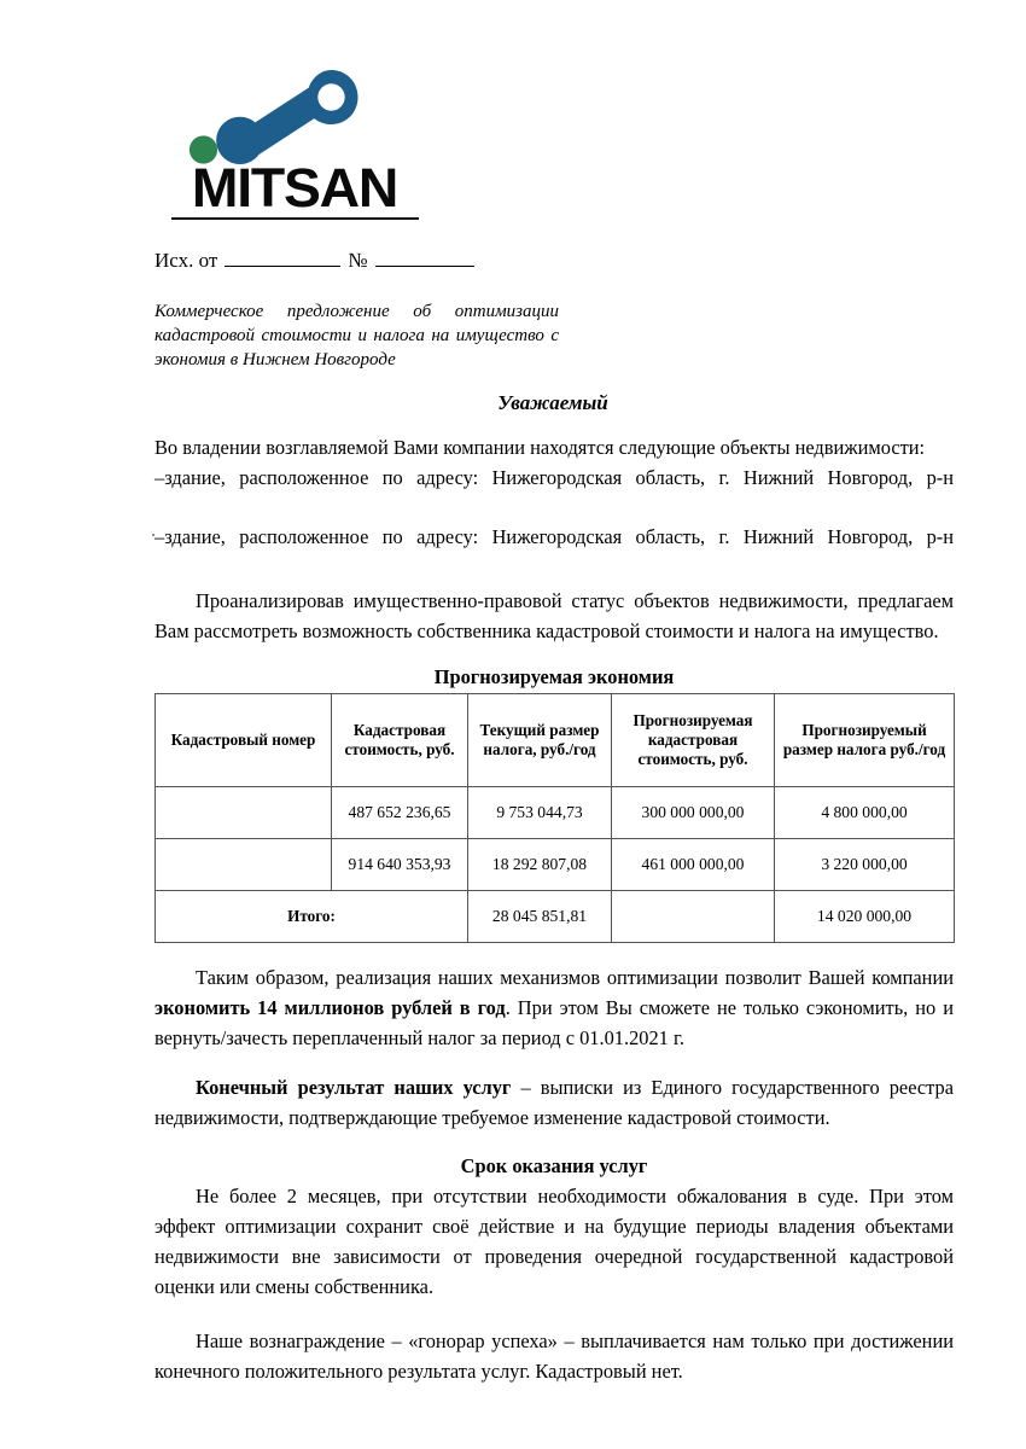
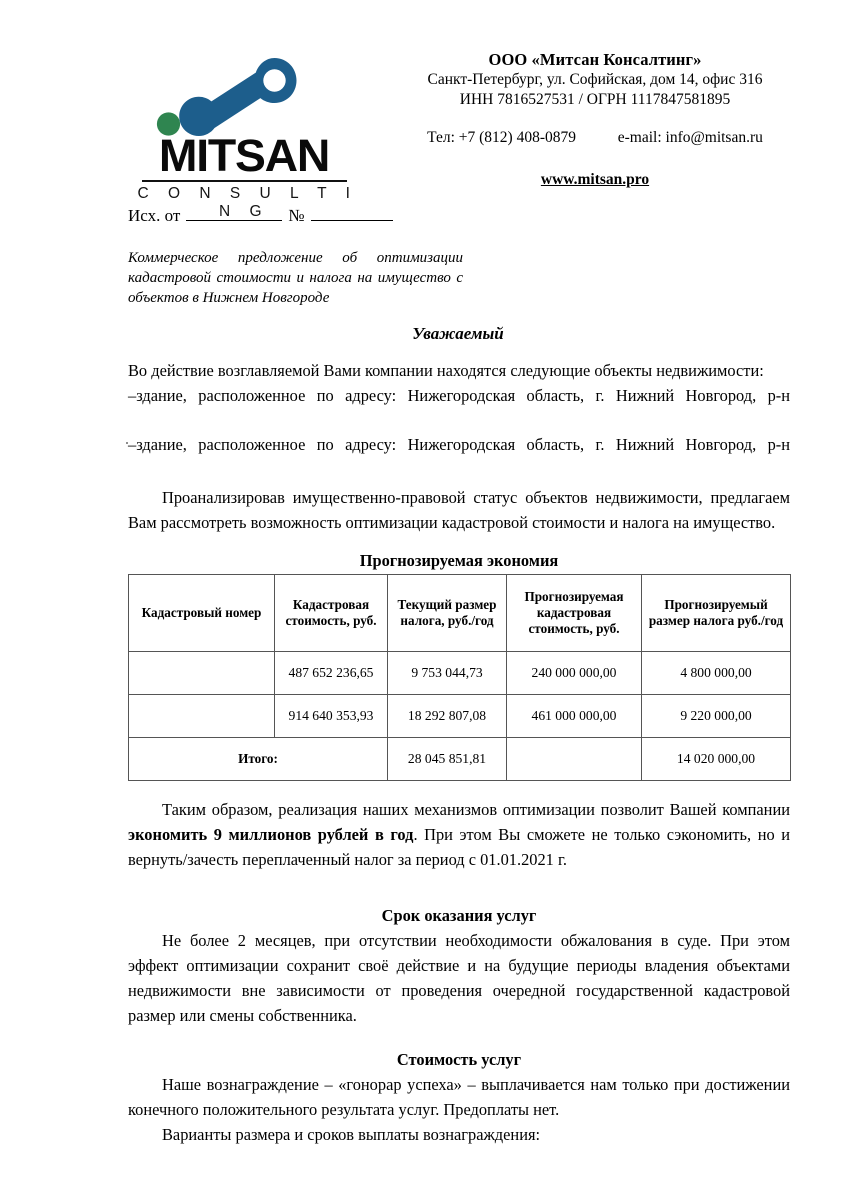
  MITSAN
+ C O N S U L T I N G
+ ООО «Митсан Консалтинг»
+ Санкт-Петербург, ул. Софийская, дом 14, офис 316
+ ИНН 7816527531 / ОГРН 1117847581895
+ Тел: +7 (812) 408-0879 e-mail: info@mitsan.ru
+ www.mitsan.pro
  Исх. от №
- Коммерческое предложение об оптимизации кадастровой стоимости и налога на имущество с экономия в Нижнем Новгороде
+ Коммерческое предложение об оптимизации кадастровой стоимости и налога на имущество с объектов в Нижнем Новгороде
  Уважаемый
- Во владении возглавляемой Вами компании находятся следующие объекты недвижимости:
+ Во действие возглавляемой Вами компании находятся следующие объекты недвижимости:
  –здание, расположенное по адресу: Нижегородская область, г. Нижний Новгород, р-н
  –здание, расположенное по адресу: Нижегородская область, г. Нижний Новгород, р-н
- Проанализировав имущественно-правовой статус объектов недвижимости, предлагаем Вам рассмотреть возможность собственника кадастровой стоимости и налога на имущество.
+ Проанализировав имущественно-правовой статус объектов недвижимости, предлагаем Вам рассмотреть возможность оптимизации кадастровой стоимости и налога на имущество.
  Прогнозируемая экономия
  Кадастровый номер	Кадастровая стоимость, руб.	Текущий размер налога, руб./год	Прогнозируемая кадастровая стоимость, руб.	Прогнозируемый размер налога руб./год
- 	487 652 236,65	9 753 044,73	300 000 000,00	4 800 000,00
+ 	487 652 236,65	9 753 044,73	240 000 000,00	4 800 000,00
- 	914 640 353,93	18 292 807,08	461 000 000,00	3 220 000,00
+ 	914 640 353,93	18 292 807,08	461 000 000,00	9 220 000,00
  Итого:	28 045 851,81		14 020 000,00
- Таким образом, реализация наших механизмов оптимизации позволит Вашей компании экономить 14 миллионов рублей в год. При этом Вы сможете не только сэкономить, но и вернуть/зачесть переплаченный налог за период с 01.01.2021 г.
+ Таким образом, реализация наших механизмов оптимизации позволит Вашей компании экономить 9 миллионов рублей в год. При этом Вы сможете не только сэкономить, но и вернуть/зачесть переплаченный налог за период с 01.01.2021 г.
- Конечный результат наших услуг – выписки из Единого государственного реестра недвижимости, подтверждающие требуемое изменение кадастровой стоимости.
  Срок оказания услуг
- Не более 2 месяцев, при отсутствии необходимости обжалования в суде. При этом эффект оптимизации сохранит своё действие и на будущие периоды владения объектами недвижимости вне зависимости от проведения очередной государственной кадастровой оценки или смены собственника.
+ Не более 2 месяцев, при отсутствии необходимости обжалования в суде. При этом эффект оптимизации сохранит своё действие и на будущие периоды владения объектами недвижимости вне зависимости от проведения очередной государственной кадастровой размер или смены собственника.
+ Стоимость услуг
- Наше вознаграждение – «гонорар успеха» – выплачивается нам только при достижении конечного положительного результата услуг. Кадастровый нет.
+ Наше вознаграждение – «гонорар успеха» – выплачивается нам только при достижении конечного положительного результата услуг. Предоплаты нет.
+ Варианты размера и сроков выплаты вознаграждения:
